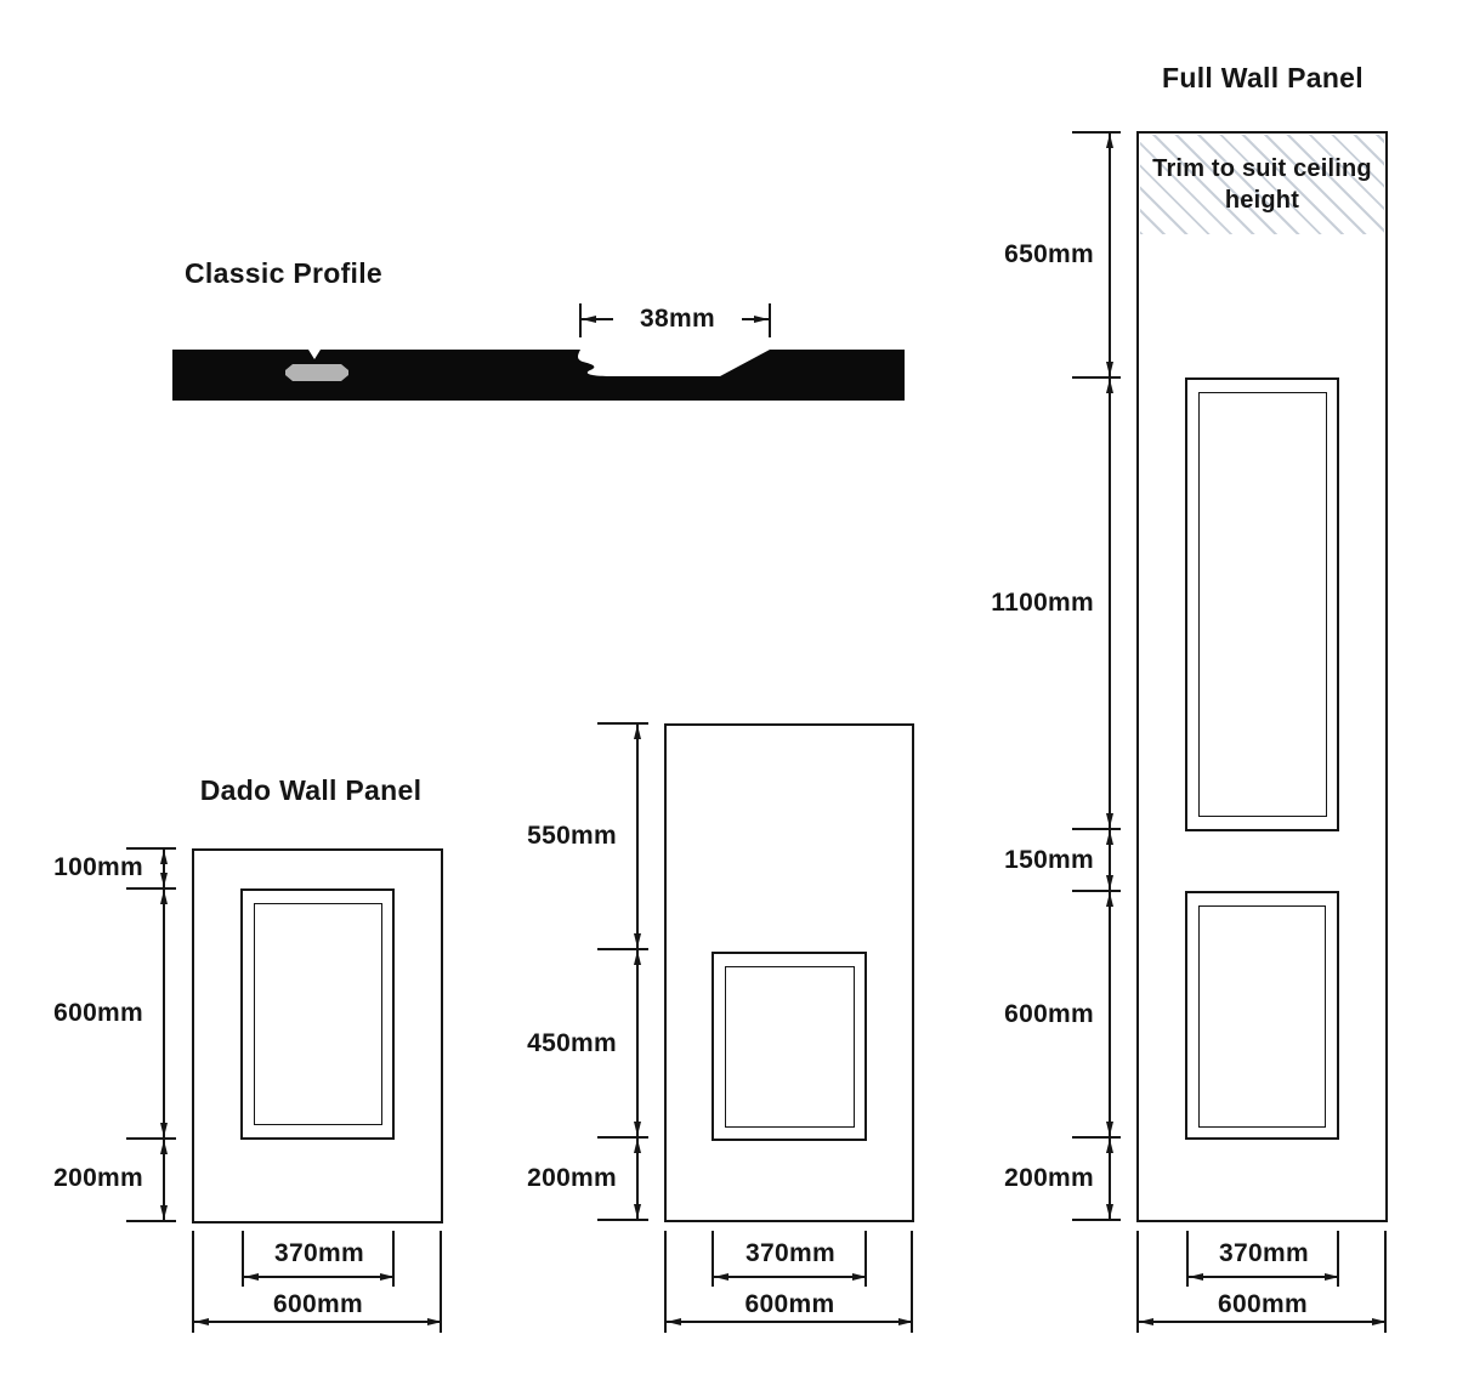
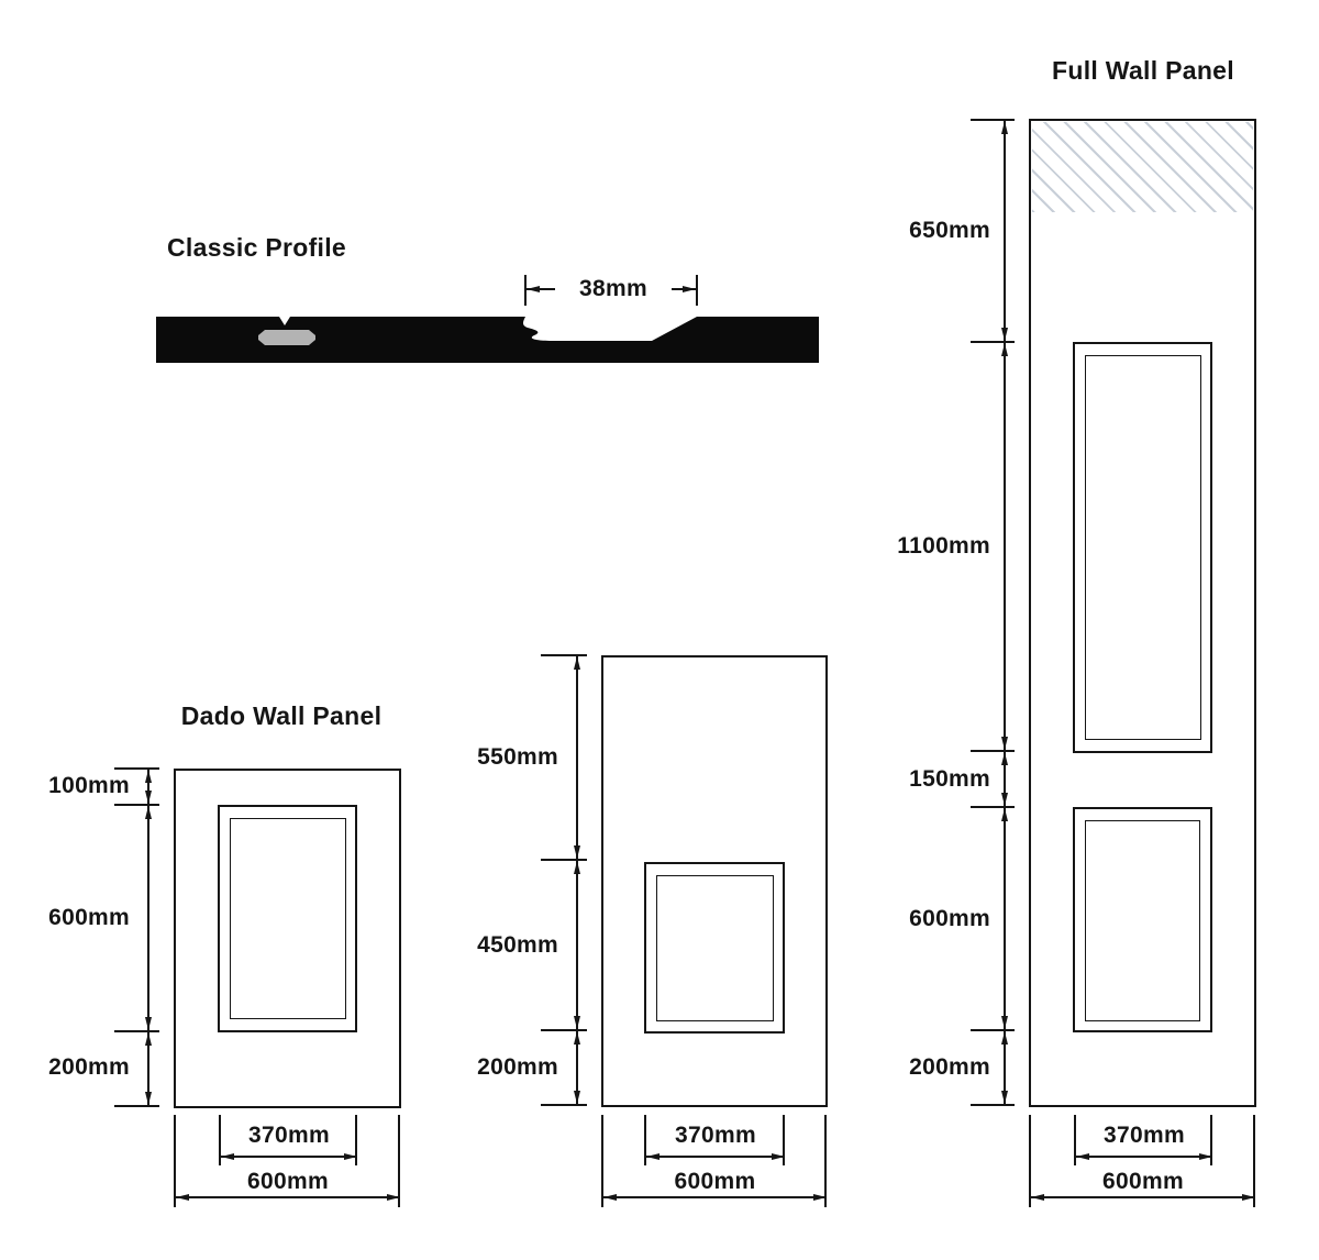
  Classic Profile
  38mm
  Dado Wall Panel
  100mm
  600mm
  200mm
  370mm
  600mm
  550mm
  450mm
  200mm
  370mm
  600mm
  Full Wall Panel
- Trim to suit ceiling height
  650mm
  1100mm
  150mm
  600mm
  200mm
  370mm
  600mm
